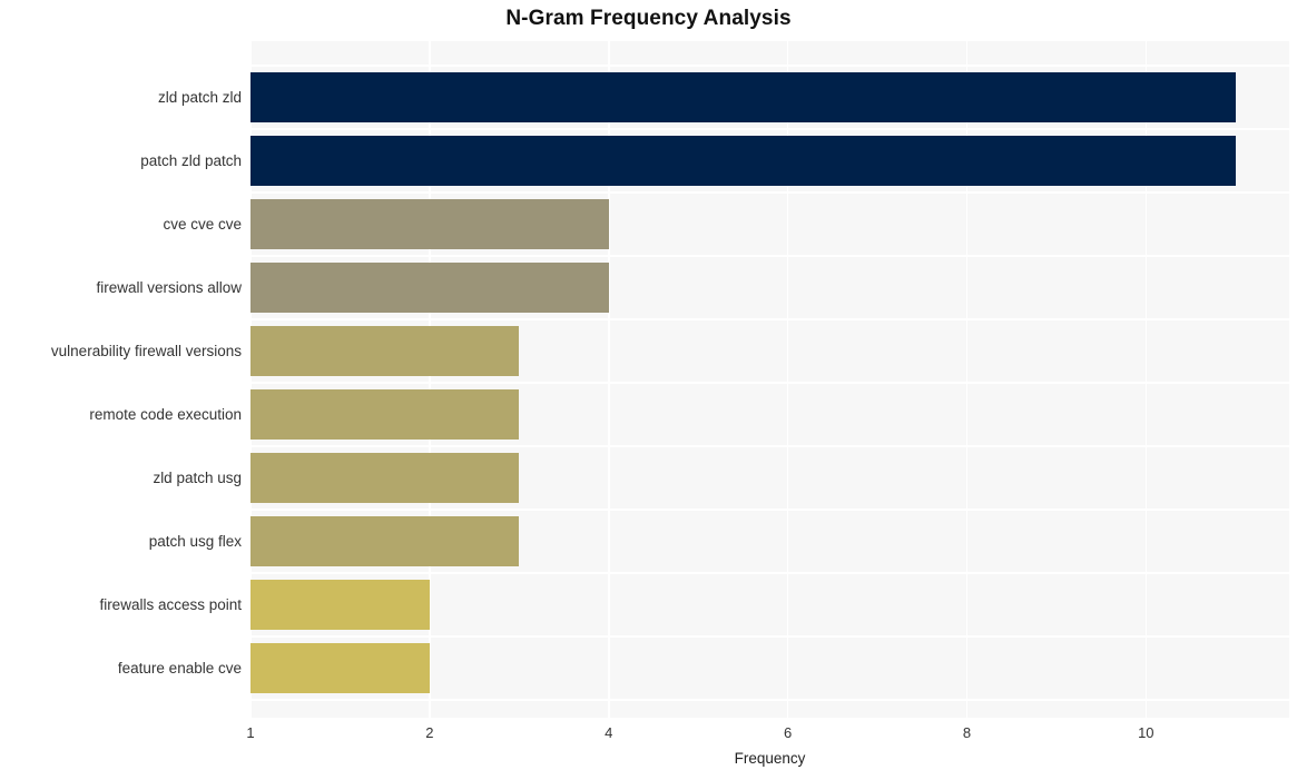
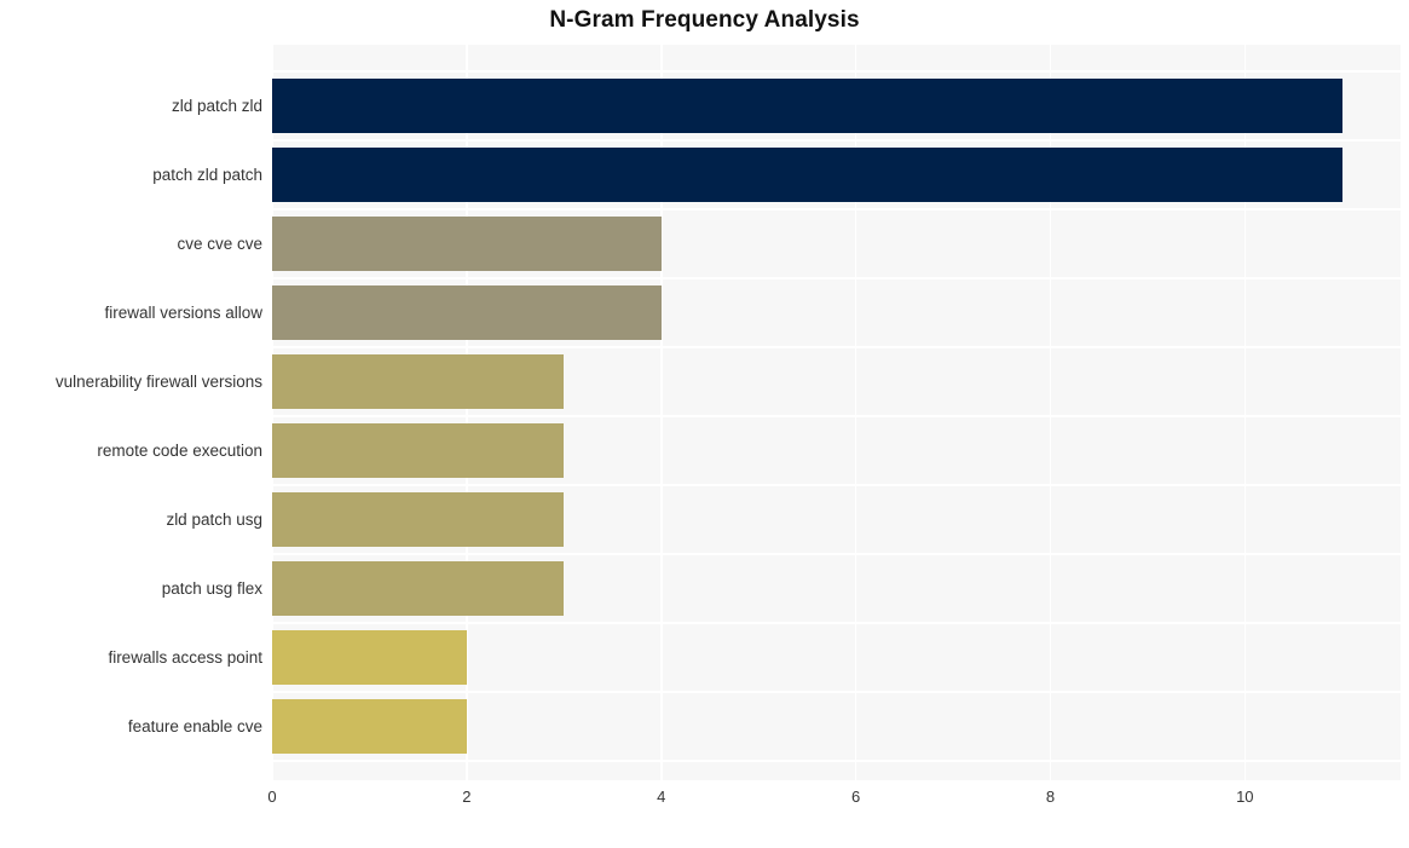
  N-Gram Frequency Analysis
  zld patch zld
  patch zld patch
  cve cve cve
  firewall versions allow
  vulnerability firewall versions
  remote code execution
  zld patch usg
  patch usg flex
  firewalls access point
  feature enable cve
- 1
+ 0
  2
  4
  6
  8
  10
- Frequency
